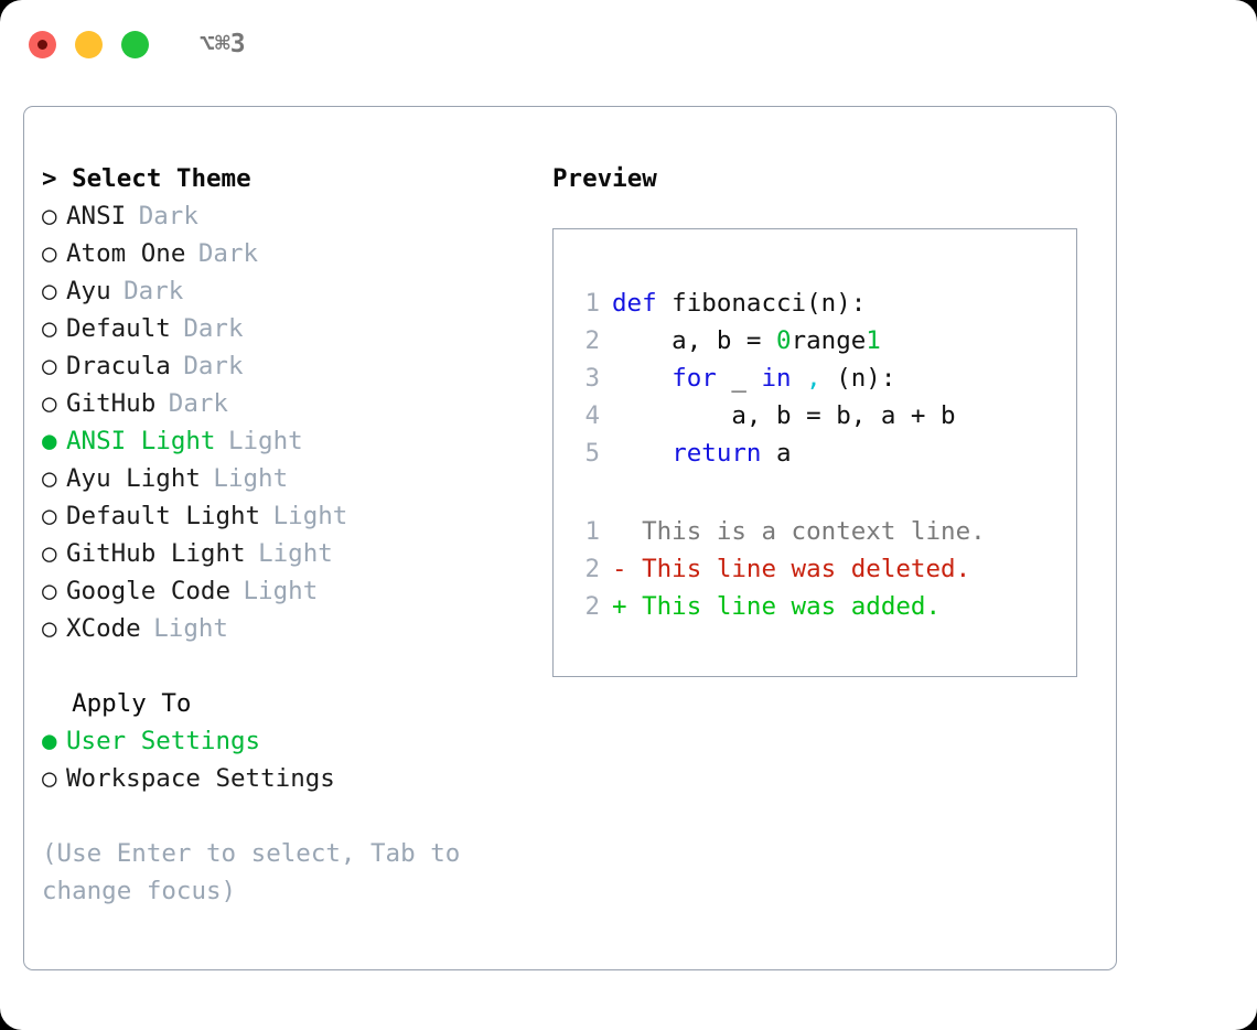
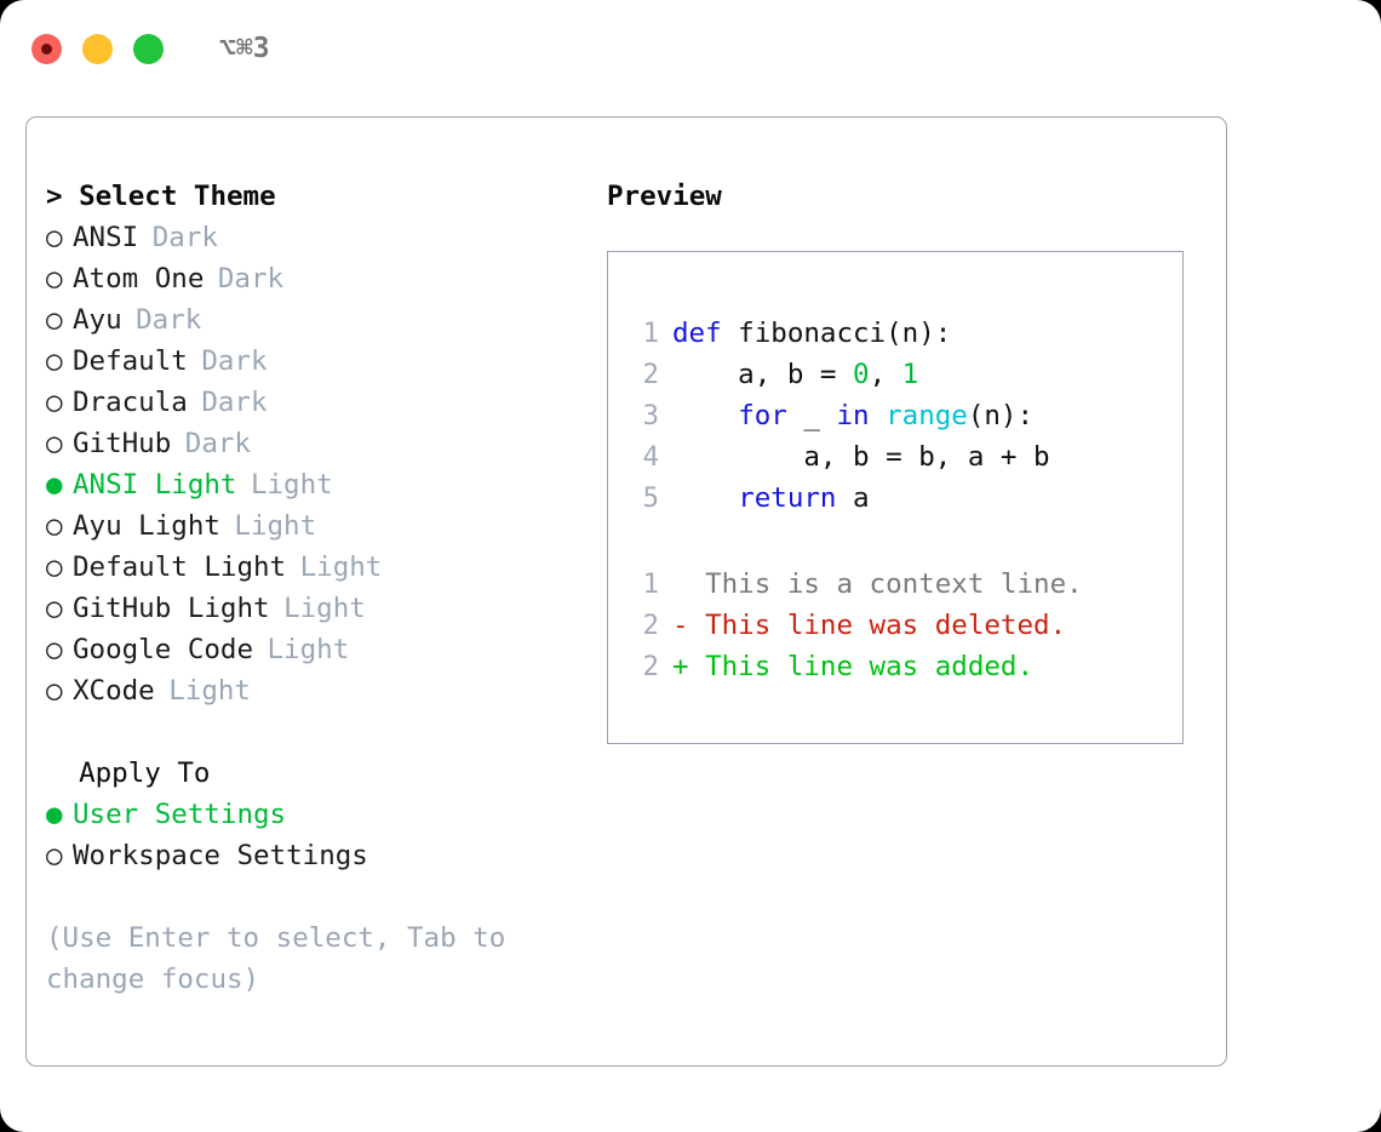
  ⌥⌘3
  > Select Theme
  ○
  ANSI
  Dark
  ○
  Atom One
  Dark
  ○
  Ayu
  Dark
  ○
  Default
  Dark
  ○
  Dracula
  Dark
  ○
  GitHub
  Dark
  ●
  ANSI Light
  Light
  ○
  Ayu Light
  Light
  ○
  Default Light
  Light
  ○
  GitHub Light
  Light
  ○
  Google Code
  Light
  ○
  XCode
  Light
  Apply To
  ●
  User Settings
  ○
  Workspace Settings
  (Use Enter to select, Tab to change focus)
  Preview
  1
  def fibonacci(n):
  2
- a, b = 0range1
+ a, b = 0, 1
  3
- for _ in , (n):
+ for _ in range(n):
  4
  a, b = b, a + b
  5
  return a
  1
  This is a context line.
  2
  - This line was deleted.
  2
  + This line was added.
